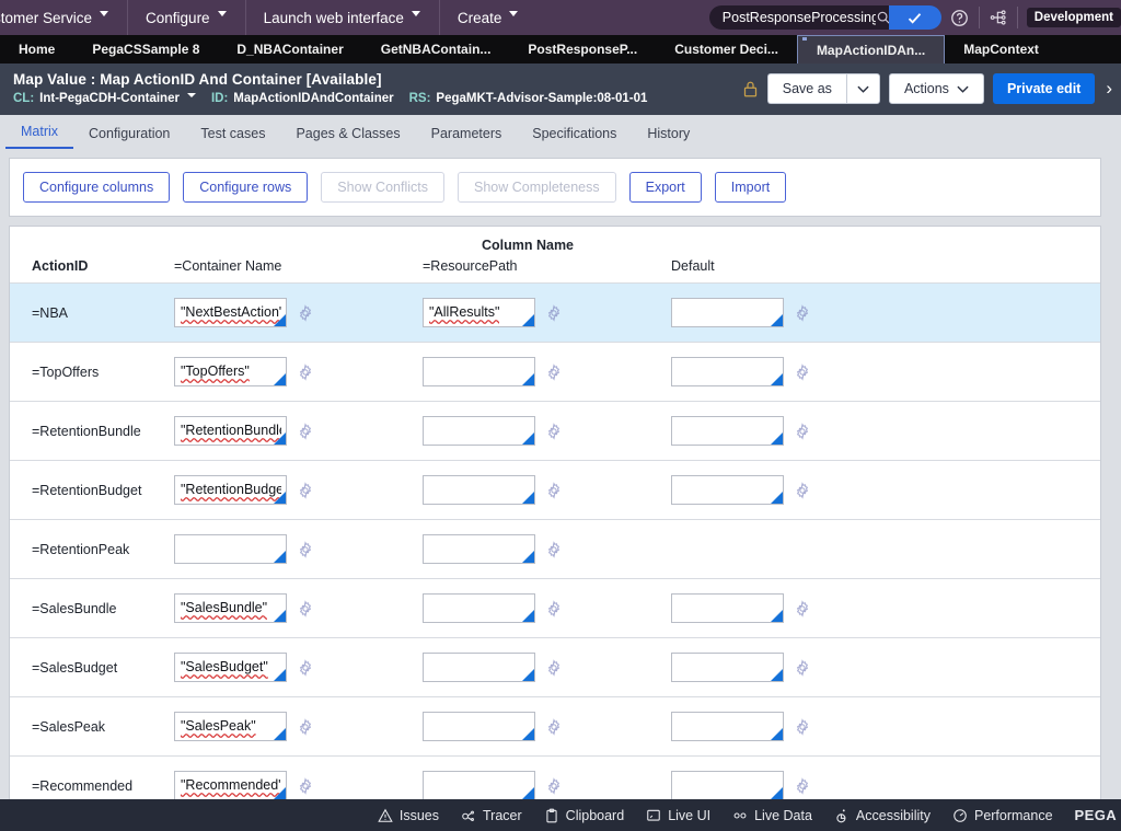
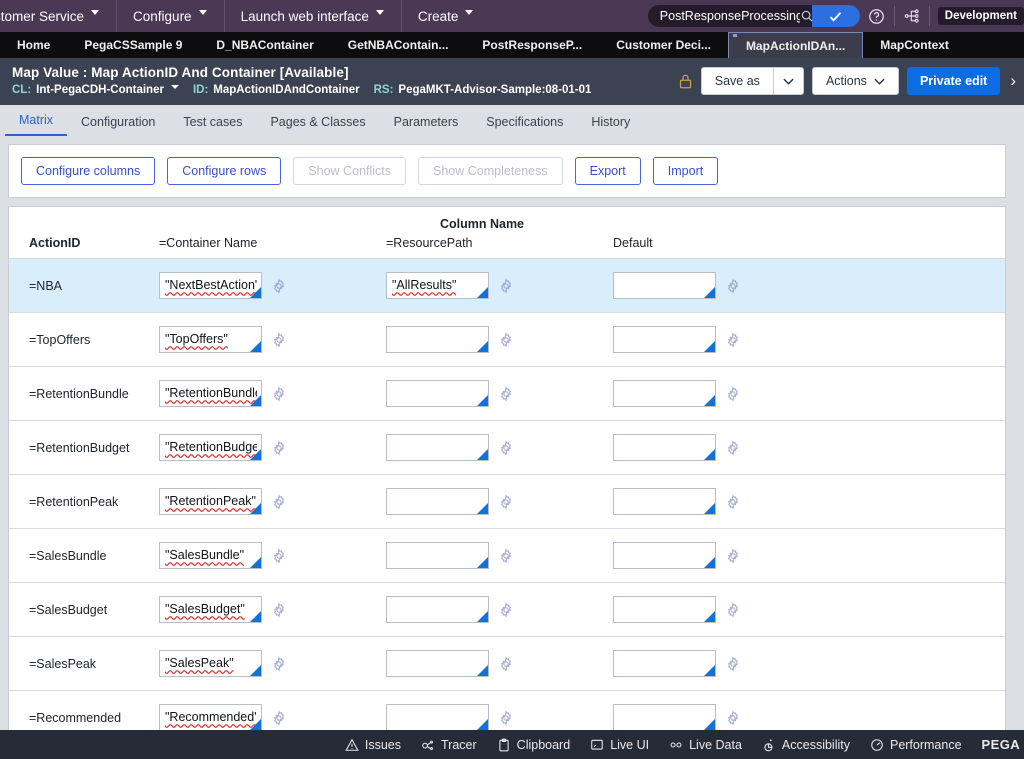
  tomer Service
  Configure
  Launch web interface
  Create
  PostResponseProcessing
  Development
  Home
- PegaCSSample 8
+ PegaCSSample 9
  D_NBAContainer
  GetNBAContain...
  PostResponseP...
  Customer Deci...
  MapActionIDAn...
  MapContext
  Map Value : Map ActionID And Container [Available]
  CL:
  Int-PegaCDH-Container
  ID:
  MapActionIDAndContainer
  RS:
  PegaMKT-Advisor-Sample:08-01-01
  Save as
  Actions
  Private edit
  ›
  Matrix
  Configuration
  Test cases
  Pages & Classes
  Parameters
  Specifications
  History
  Configure columns
  Configure rows
  Show Conflicts
  Show Completeness
  Export
  Import
  Column Name
  ActionID
  =Container Name
  =ResourcePath
  Default
  =NBA
  "NextBestAction
  "AllResults"
  =TopOffers
  "TopOffers"
  =RetentionBundle
  "RetentionBundl
  =RetentionBudget
  "RetentionBudge
  =RetentionPeak
+ "RetentionPeak"
  =SalesBundle
  "SalesBundle"
  =SalesBudget
  "SalesBudget"
  =SalesPeak
  "SalesPeak"
  =Recommended
  "Recommended"
  Issues
  Tracer
  Clipboard
  Live UI
  Live Data
  Accessibility
  Performance
  PEGA
